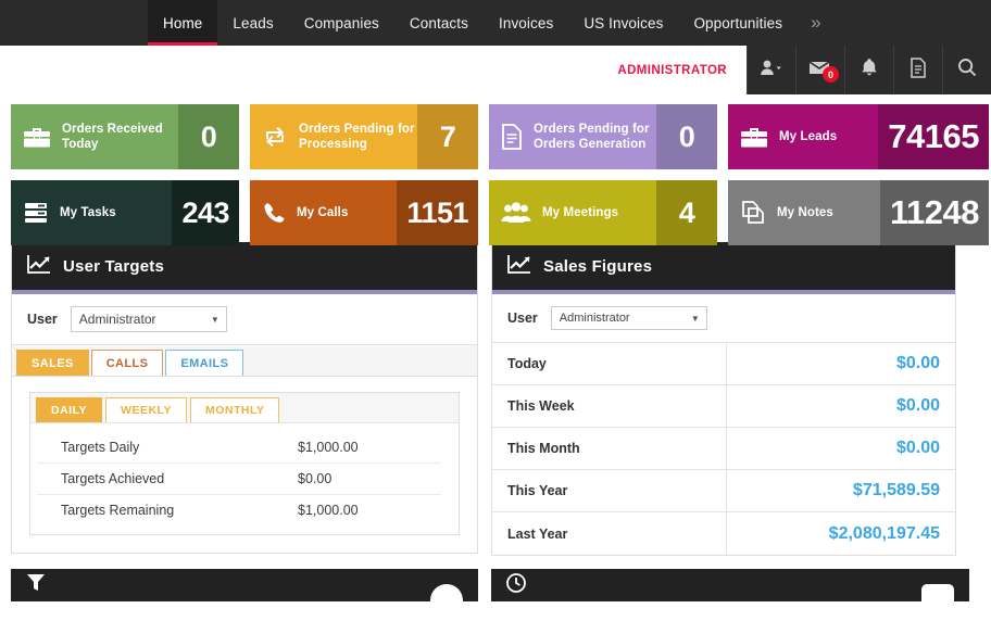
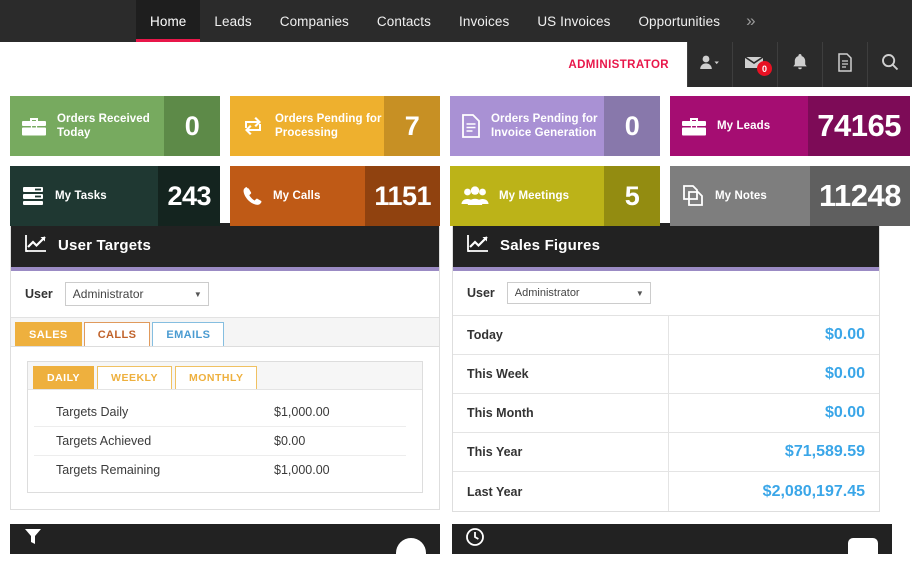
  Home
  Leads
  Companies
  Contacts
  Invoices
  US Invoices
  Opportunities
  »
  ADMINISTRATOR
  0
  Orders Received Today
  0
  Orders Pending for Processing
  7
- Orders Pending for Orders Generation
+ Orders Pending for Invoice Generation
  0
  My Leads
  74165
  My Tasks
  243
  My Calls
  1151
  My Meetings
- 4
+ 5
  My Notes
  11248
  User Targets
  User
  Administrator
  ▼
  SALES
  CALLS
  EMAILS
  DAILY
  WEEKLY
  MONTHLY
  Targets Daily
  $1,000.00
  Targets Achieved
  $0.00
  Targets Remaining
  $1,000.00
  Sales Figures
  User
  Administrator
  ▼
  Today
  $0.00
  This Week
  $0.00
  This Month
  $0.00
  This Year
  $71,589.59
  Last Year
  $2,080,197.45
